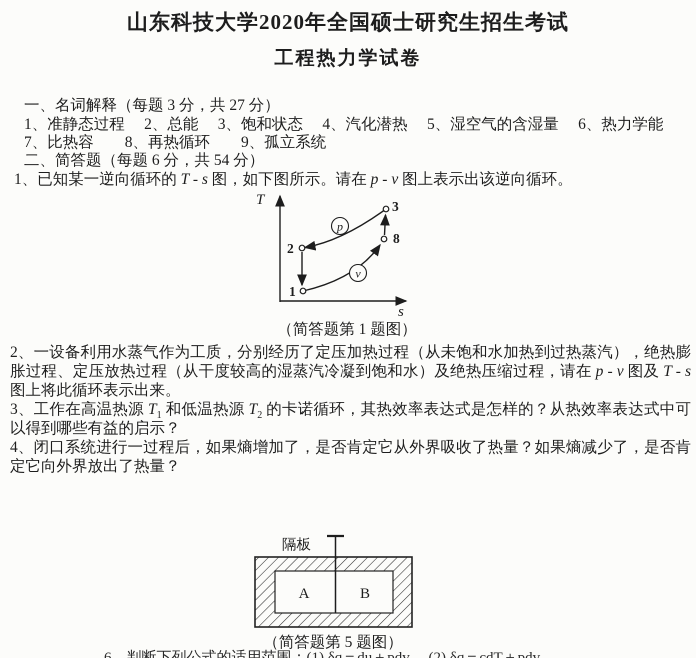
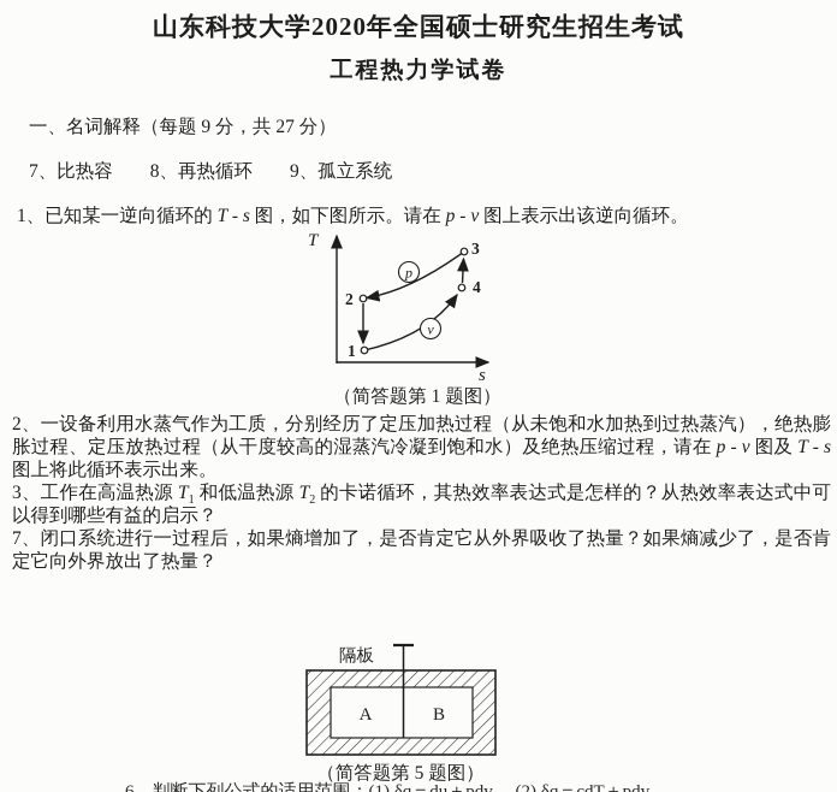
  山东科技大学2020年全国硕士研究生招生考试
  工程热力学试卷
- 一、名词解释（每题 3 分，共 27 分）
+ 一、名词解释（每题 9 分，共 27 分）
- 1、准静态过程 2、总能 3、饱和状态 4、汽化潜热 5、湿空气的含湿量 6、热力学能
  7、比热容 8、再热循环 9、孤立系统
- 二、简答题（每题 6 分，共 54 分）
  1、已知某一逆向循环的 T - s 图，如下图所示。请在 p - v 图上表示出该逆向循环。
  T
  s
  p
  v
  2
  1
  3
- 8
+ 4
  （简答题第 1 题图）
  2、一设备利用水蒸气作为工质，分别经历了定压加热过程（从未饱和水加热到过热蒸汽），绝热膨胀过程、定压放热过程（从干度较高的湿蒸汽冷凝到饱和水）及绝热压缩过程，请在 p - v 图及 T - s 图上将此循环表示出来。
  3、工作在高温热源 T1 和低温热源 T2 的卡诺循环，其热效率表达式是怎样的？从热效率表达式中可以得到哪些有益的启示？
- 4、闭口系统进行一过程后，如果熵增加了，是否肯定它从外界吸收了热量？如果熵减少了，是否肯定它向外界放出了热量？
+ 7、闭口系统进行一过程后，如果熵增加了，是否肯定它从外界吸收了热量？如果熵减少了，是否肯定它向外界放出了热量？
  隔板
  A
  B
  （简答题第 5 题图）
